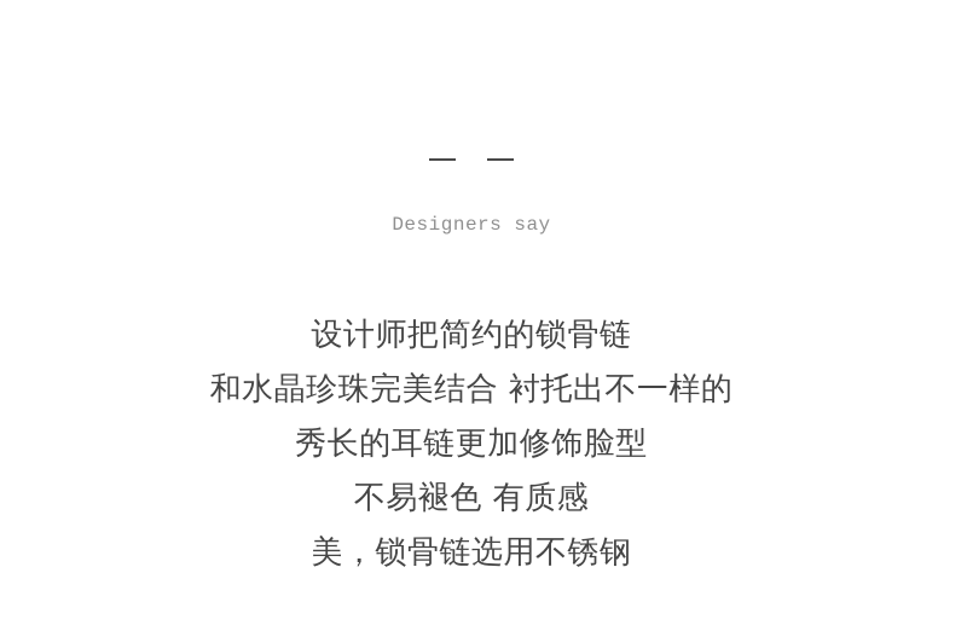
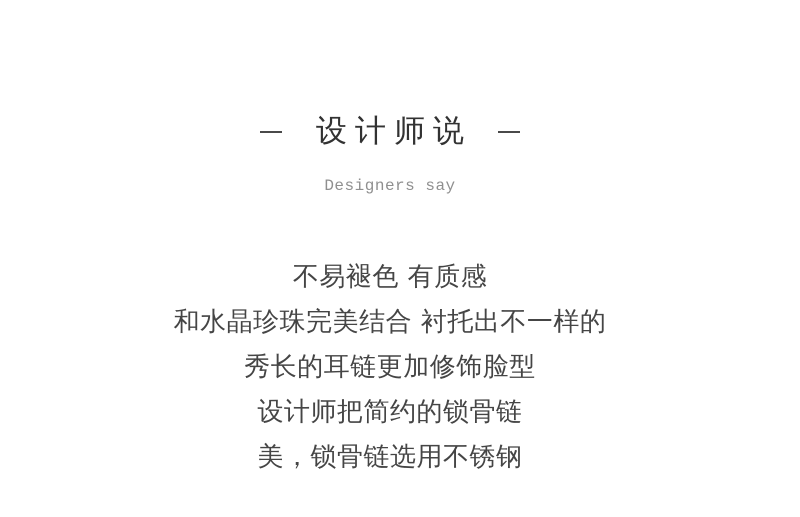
+ 设计师说
  Designers say
- 设计师把简约的锁骨链
+ 不易褪色 有质感
  和水晶珍珠完美结合 衬托出不一样的
  秀长的耳链更加修饰脸型
- 不易褪色 有质感
+ 设计师把简约的锁骨链
  美，锁骨链选用不锈钢
